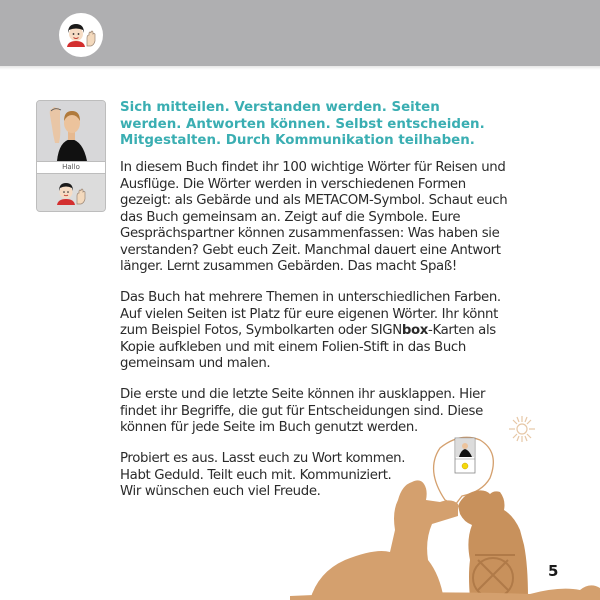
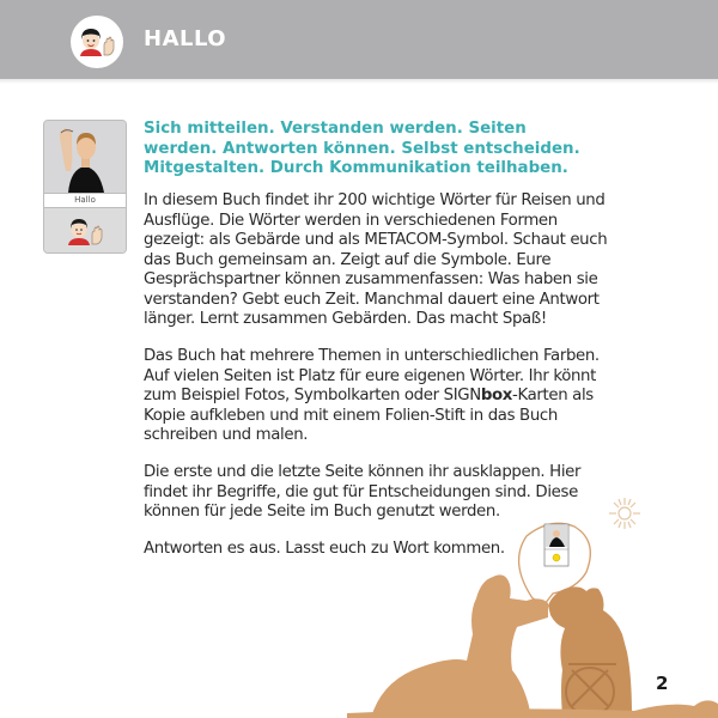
+ HALLO
  Hallo
  Sich mitteilen. Verstanden werden. Seiten werden. Antworten können. Selbst entscheiden. Mitgestalten. Durch Kommunikation teilhaben.
- In diesem Buch findet ihr 100 wichtige Wörter für Reisen und Ausflüge. Die Wörter werden in verschiedenen Formen gezeigt: als Gebärde und als METACOM-Symbol. Schaut euch das Buch gemeinsam an. Zeigt auf die Symbole. Eure Gesprächspartner können zusammenfassen: Was haben sie verstanden? Gebt euch Zeit. Manchmal dauert eine Antwort länger. Lernt zusammen Gebärden. Das macht Spaß!
+ In diesem Buch findet ihr 200 wichtige Wörter für Reisen und Ausflüge. Die Wörter werden in verschiedenen Formen gezeigt: als Gebärde und als METACOM-Symbol. Schaut euch das Buch gemeinsam an. Zeigt auf die Symbole. Eure Gesprächspartner können zusammenfassen: Was haben sie verstanden? Gebt euch Zeit. Manchmal dauert eine Antwort länger. Lernt zusammen Gebärden. Das macht Spaß!
- Das Buch hat mehrere Themen in unterschiedlichen Farben. Auf vielen Seiten ist Platz für eure eigenen Wörter. Ihr könnt zum Beispiel Fotos, Symbolkarten oder SIGNbox-Karten als Kopie aufkleben und mit einem Folien-Stift in das Buch gemeinsam und malen.
+ Das Buch hat mehrere Themen in unterschiedlichen Farben. Auf vielen Seiten ist Platz für eure eigenen Wörter. Ihr könnt zum Beispiel Fotos, Symbolkarten oder SIGNbox-Karten als Kopie aufkleben und mit einem Folien-Stift in das Buch schreiben und malen.
  Die erste und die letzte Seite können ihr ausklappen. Hier findet ihr Begriffe, die gut für Entscheidungen sind. Diese können für jede Seite im Buch genutzt werden.
- Probiert es aus. Lasst euch zu Wort kommen.
+ Antworten es aus. Lasst euch zu Wort kommen.
- Habt Geduld. Teilt euch mit. Kommuniziert.
- Wir wünschen euch viel Freude.
- 5
+ 2
